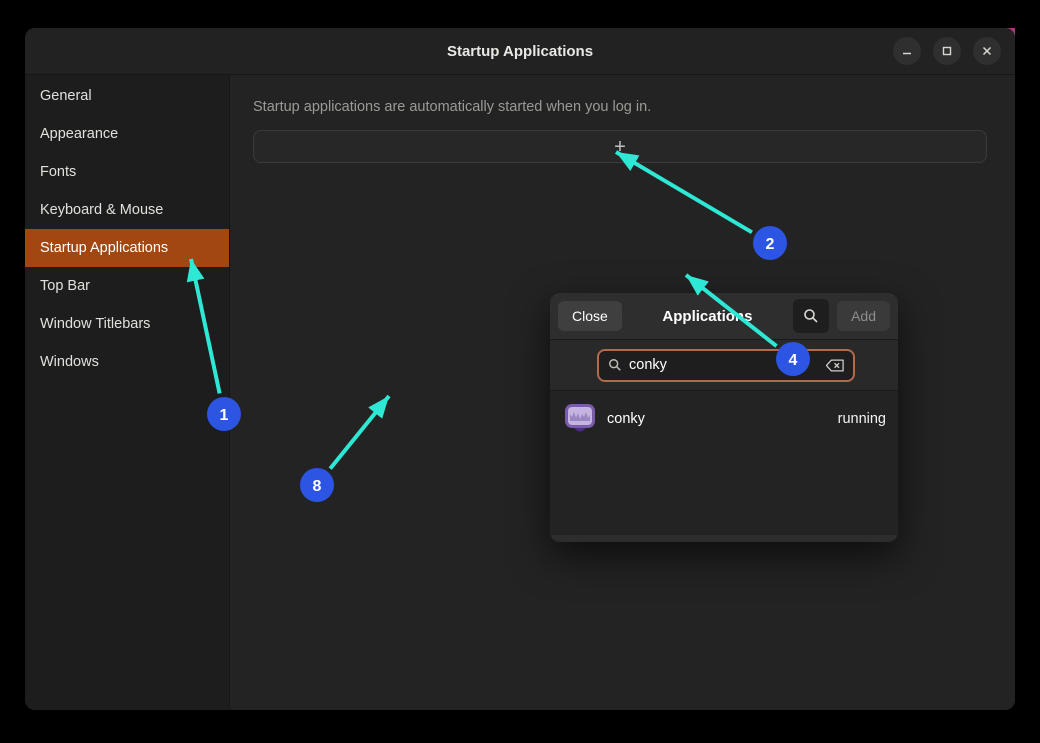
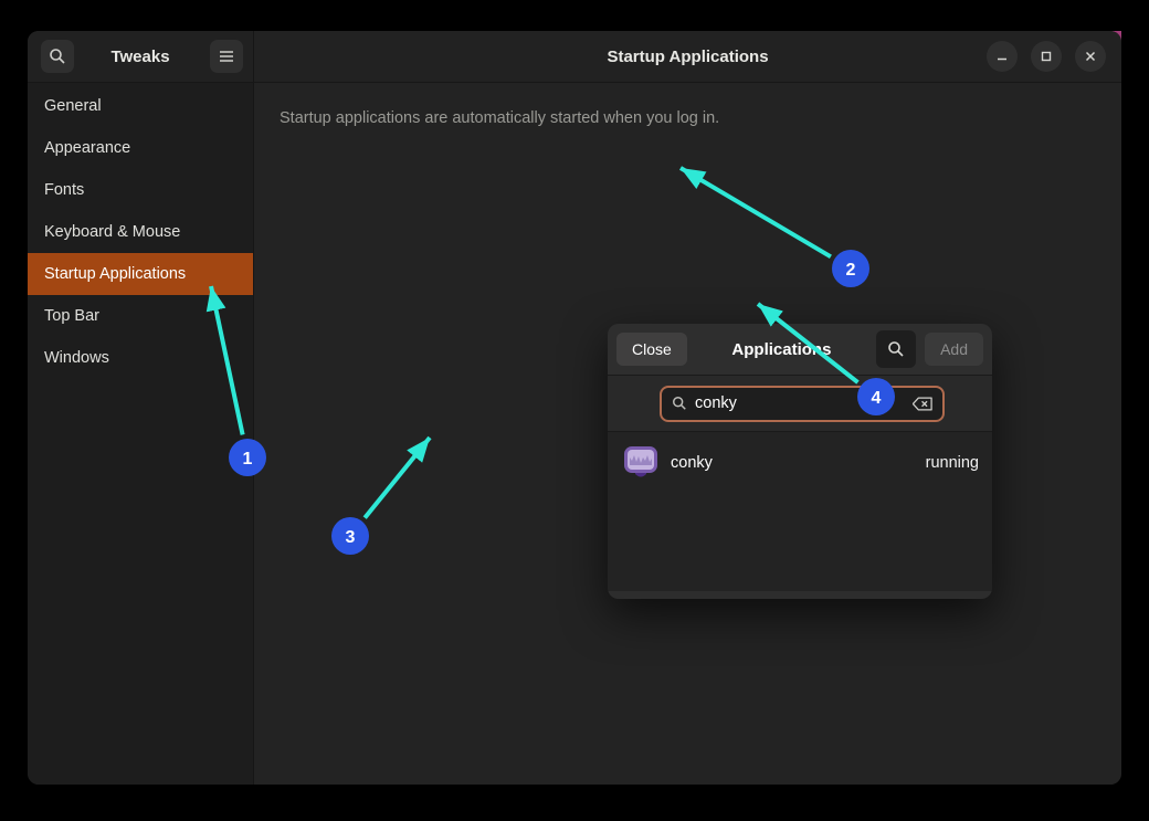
+ Tweaks
  Startup Applications
  General
  Appearance
  Fonts
  Keyboard & Mouse
  Startup Applications
  Top Bar
- Window Titlebars
  Windows
  Startup applications are automatically started when you log in.
- +
  Close
  Applicatios
  Add
  conky
  conky
  running
  1
  2
- 8
+ 3
  4
